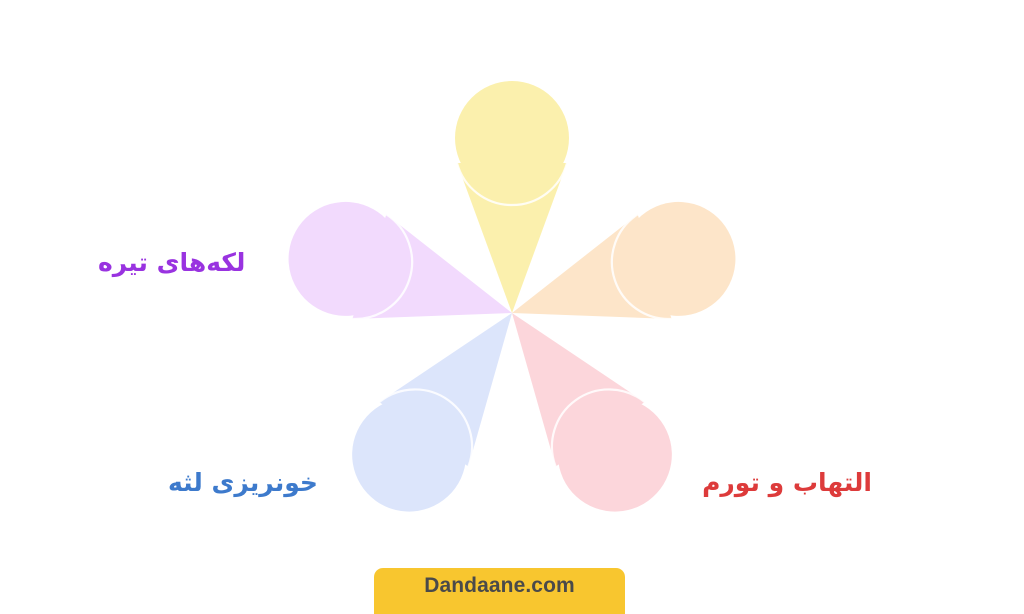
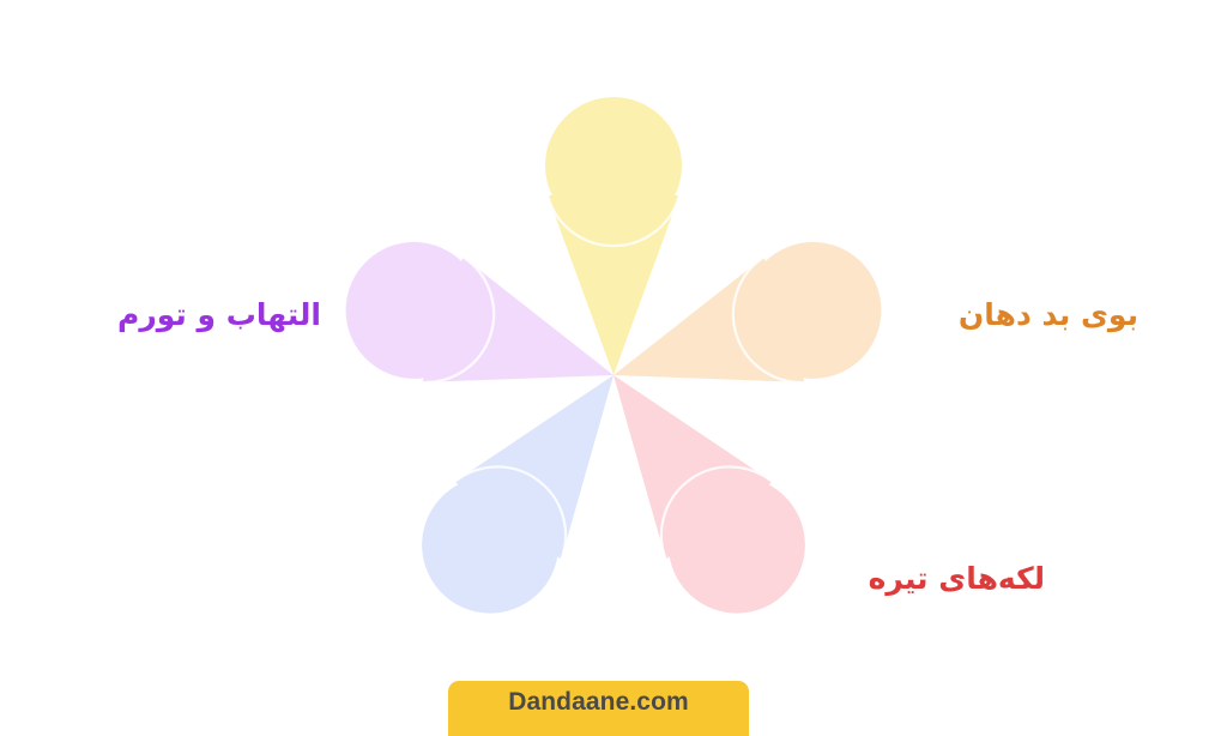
+ بوی بد دهان
- التهاب و تورم
+ لکه‌های تیره
- خونریزی لثه
- لکه‌های تیره
+ التهاب و تورم
  Dandaane.com
